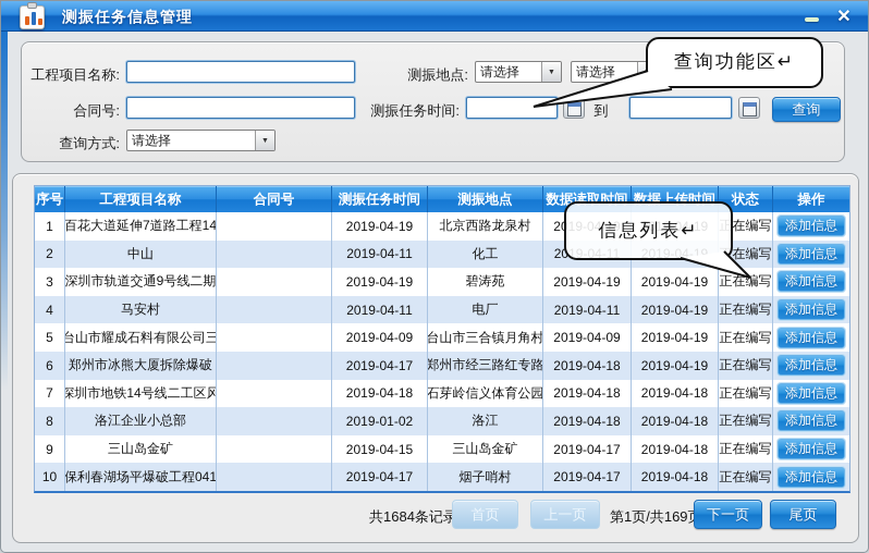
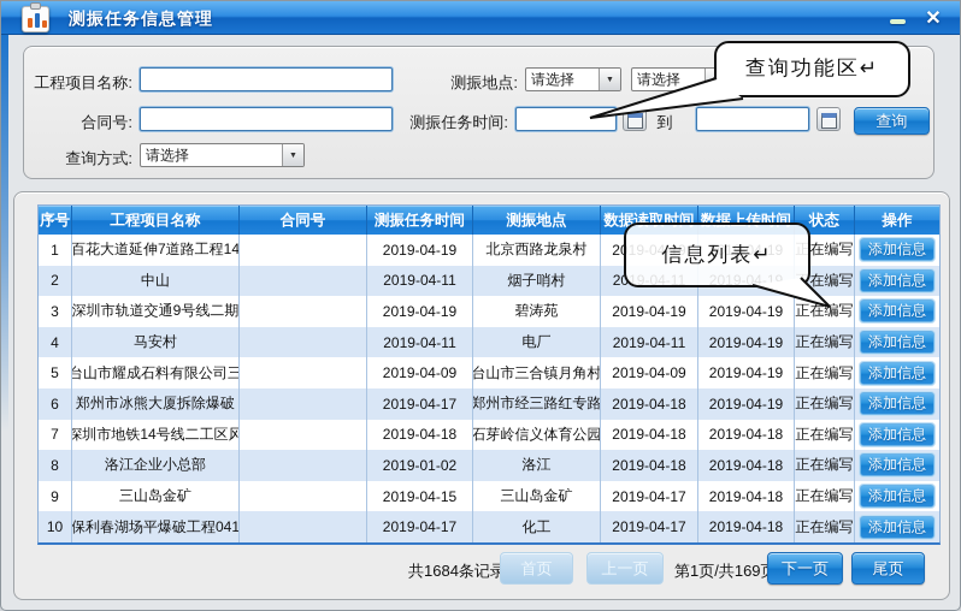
  测振任务信息管理
  ✕
  工程项目名称:
  合同号:
  查询方式:
  请选择
  测振地点:
  请选择
  请选择
  测振任务时间:
  到
  查询
  序号
  工程项目名称
  合同号
  测振任务时间
  测振地点
  数据读取时间
  数据上传时间
  状态
  操作
  1
  百花大道延伸7道路工程14
  2019-04-19
  北京西路龙泉村
  2019-04-19
  2019-04-19
  正在编写
  添加信息
  2
  中山
  2019-04-11
- 化工
+ 烟子哨村
  2019-04-11
  2019-04-19
  在编写
  添加信息
  3
  深圳市轨道交通9号线二期
  2019-04-19
  碧涛苑
  2019-04-19
  2019-04-19
  正在编写
  添加信息
  4
  马安村
  2019-04-11
  电厂
  2019-04-11
  2019-04-19
  正在编写
  添加信息
  5
  台山市耀成石料有限公司三
  2019-04-09
  台山市三合镇月角村
  2019-04-09
  2019-04-19
  正在编写
  添加信息
  6
  郑州市冰熊大厦拆除爆破
  2019-04-17
  郑州市经三路红专路
  2019-04-18
  2019-04-19
  正在编写
  添加信息
  7
  深圳市地铁14号线二工区风
  2019-04-18
  石芽岭信义体育公园
  2019-04-18
  2019-04-18
  正在编写
  添加信息
  8
  洛江企业小总部
  2019-01-02
  洛江
  2019-04-18
  2019-04-18
  正在编写
  添加信息
  9
  三山岛金矿
  2019-04-15
  三山岛金矿
  2019-04-17
  2019-04-18
  正在编写
  添加信息
  10
  保利春湖场平爆破工程041
  2019-04-17
- 烟子哨村
+ 化工
  2019-04-17
  2019-04-18
  正在编写
  添加信息
  共1684条记录
  首页
  上一页
  第1页/共169
  下一页
  尾页
  查询功能区↵
  信息列表↵
